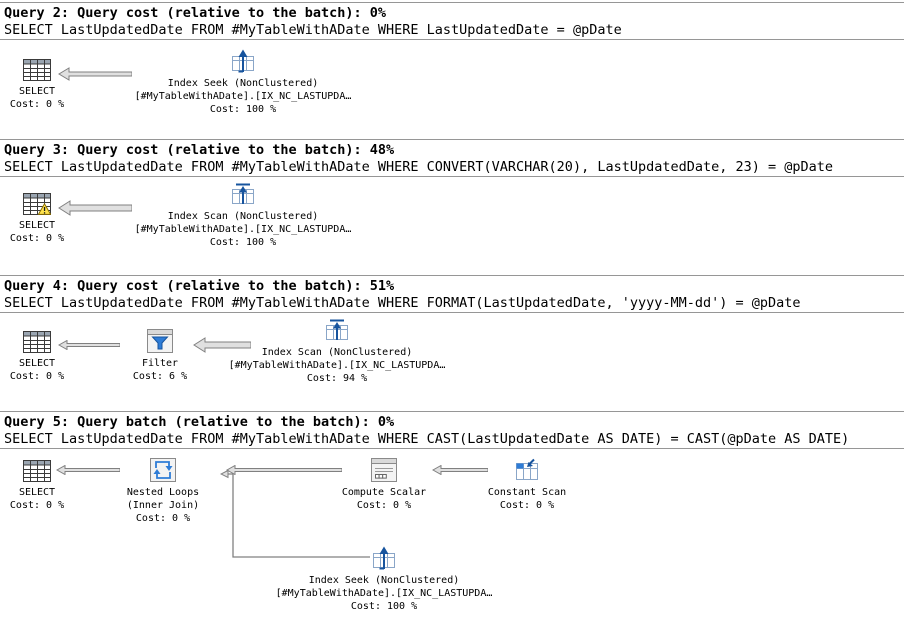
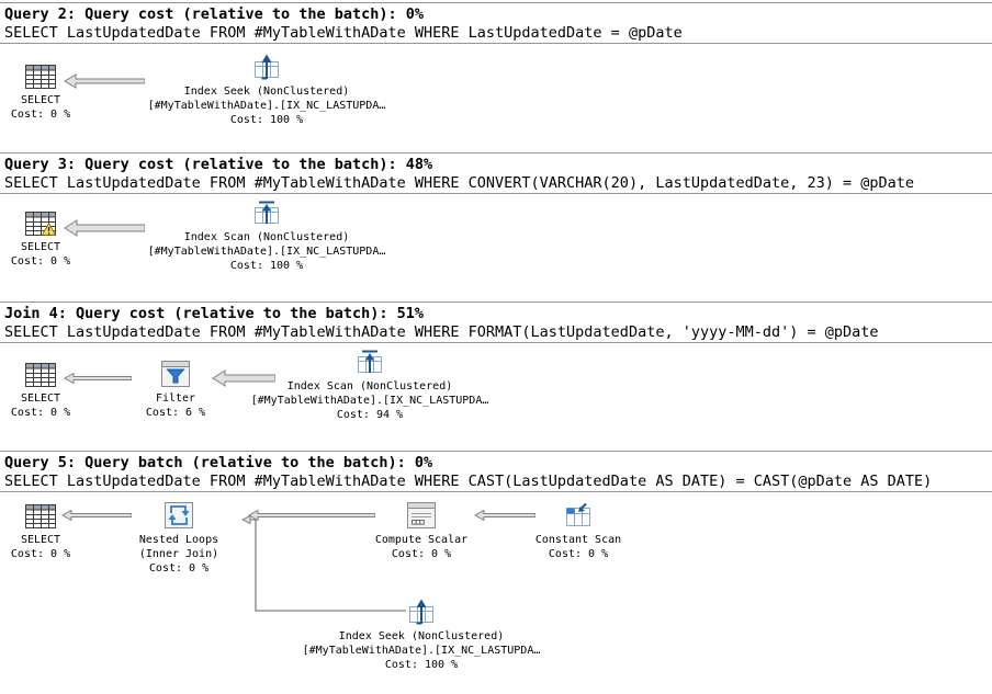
  Query 2: Query cost (relative to the batch): 0%
  SELECT LastUpdatedDate FROM #MyTableWithADate WHERE LastUpdatedDate = @pDate
  SELECT
  Cost: 0 %
  Index Seek (NonClustered)
  [#MyTableWithADate].[IX_NC_LASTUPDA…
  Cost: 100 %
  Query 3: Query cost (relative to the batch): 48%
  SELECT LastUpdatedDate FROM #MyTableWithADate WHERE CONVERT(VARCHAR(20), LastUpdatedDate, 23) = @pDate
  SELECT
  Cost: 0 %
  Index Scan (NonClustered)
  [#MyTableWithADate].[IX_NC_LASTUPDA…
  Cost: 100 %
- Query 4: Query cost (relative to the batch): 51%
+ Join 4: Query cost (relative to the batch): 51%
  SELECT LastUpdatedDate FROM #MyTableWithADate WHERE FORMAT(LastUpdatedDate, 'yyyy-MM-dd') = @pDate
  SELECT
  Cost: 0 %
  Filter
  Cost: 6 %
  Index Scan (NonClustered)
  [#MyTableWithADate].[IX_NC_LASTUPDA…
  Cost: 94 %
  Query 5: Query batch (relative to the batch): 0%
  SELECT LastUpdatedDate FROM #MyTableWithADate WHERE CAST(LastUpdatedDate AS DATE) = CAST(@pDate AS DATE)
  SELECT
  Cost: 0 %
  Nested Loops
  (Inner Join)
  Cost: 0 %
  Compute Scalar
  Cost: 0 %
  Constant Scan
  Cost: 0 %
  Index Seek (NonClustered)
  [#MyTableWithADate].[IX_NC_LASTUPDA…
  Cost: 100 %
